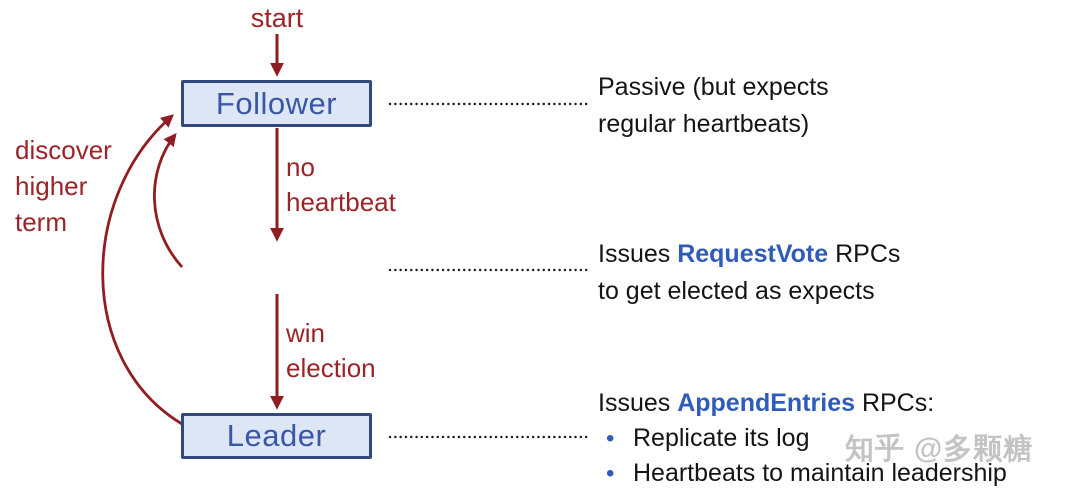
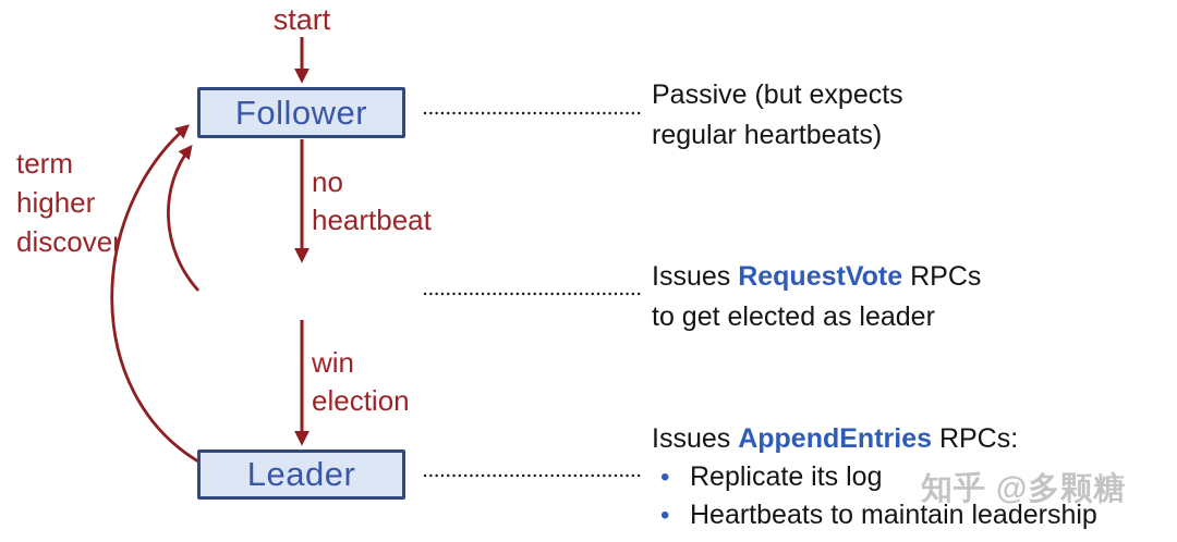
  start
  Follower
  Leader
  no
  heartbeat
  win
  election
- discover
+ term
  higher
- term
+ discover
  Passive (but expects
  regular heartbeats)
  Issues RequestVote RPCs
- to get elected as expects
+ to get elected as leader
  Issues AppendEntries RPCs:
  •
  Replicate its log
  •
  Heartbeats to maintain leadership
  知乎 @多颗糖
